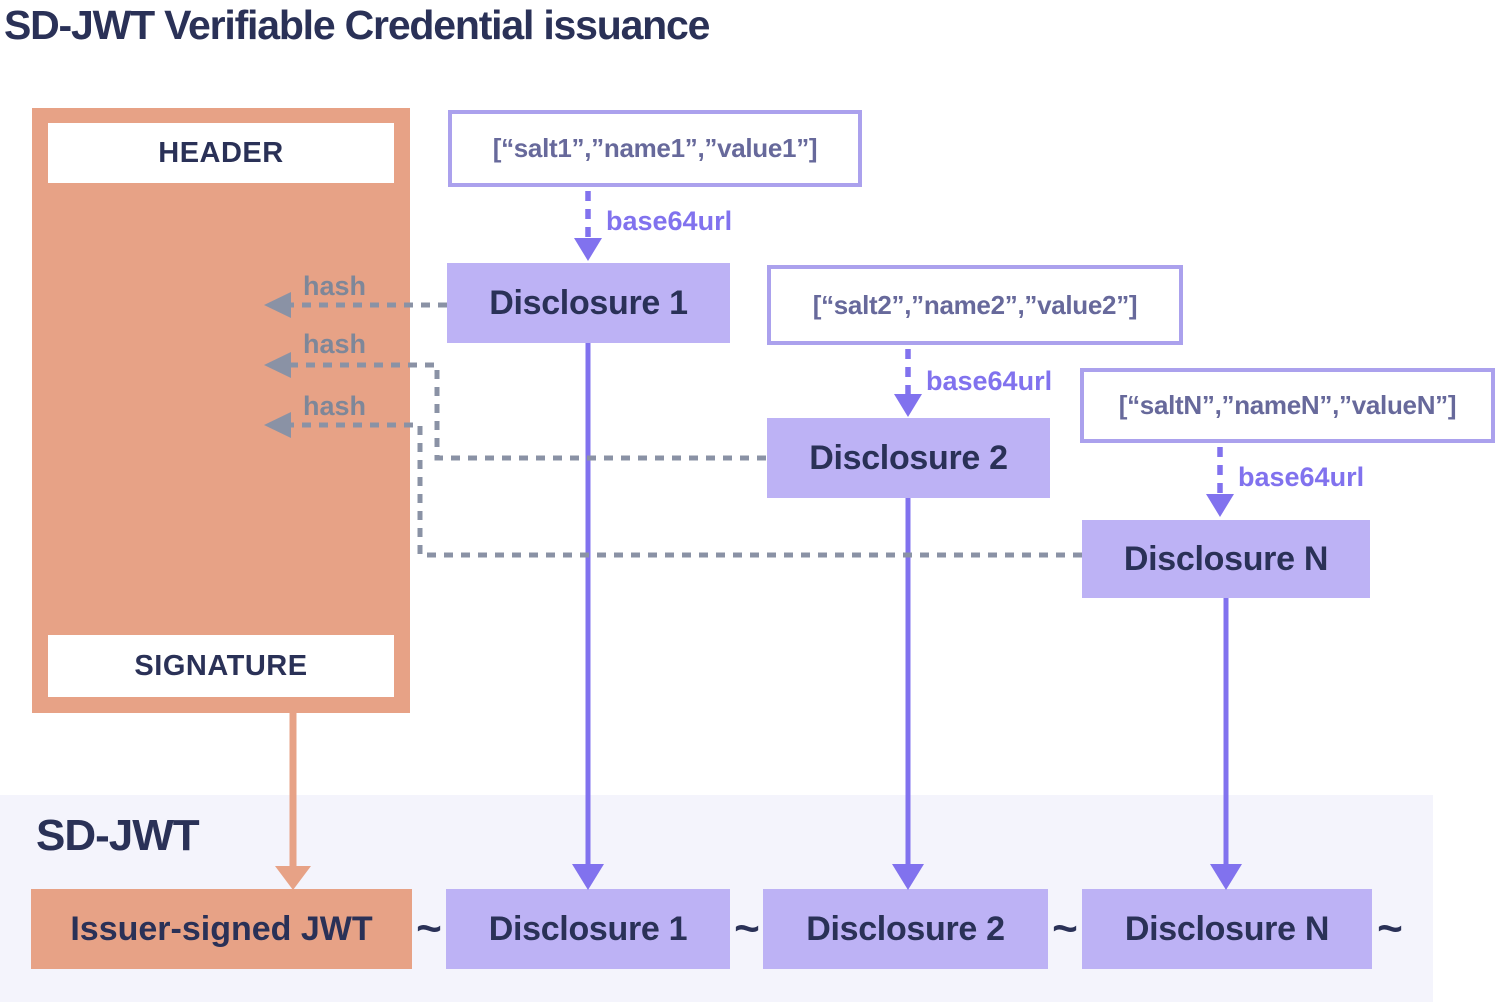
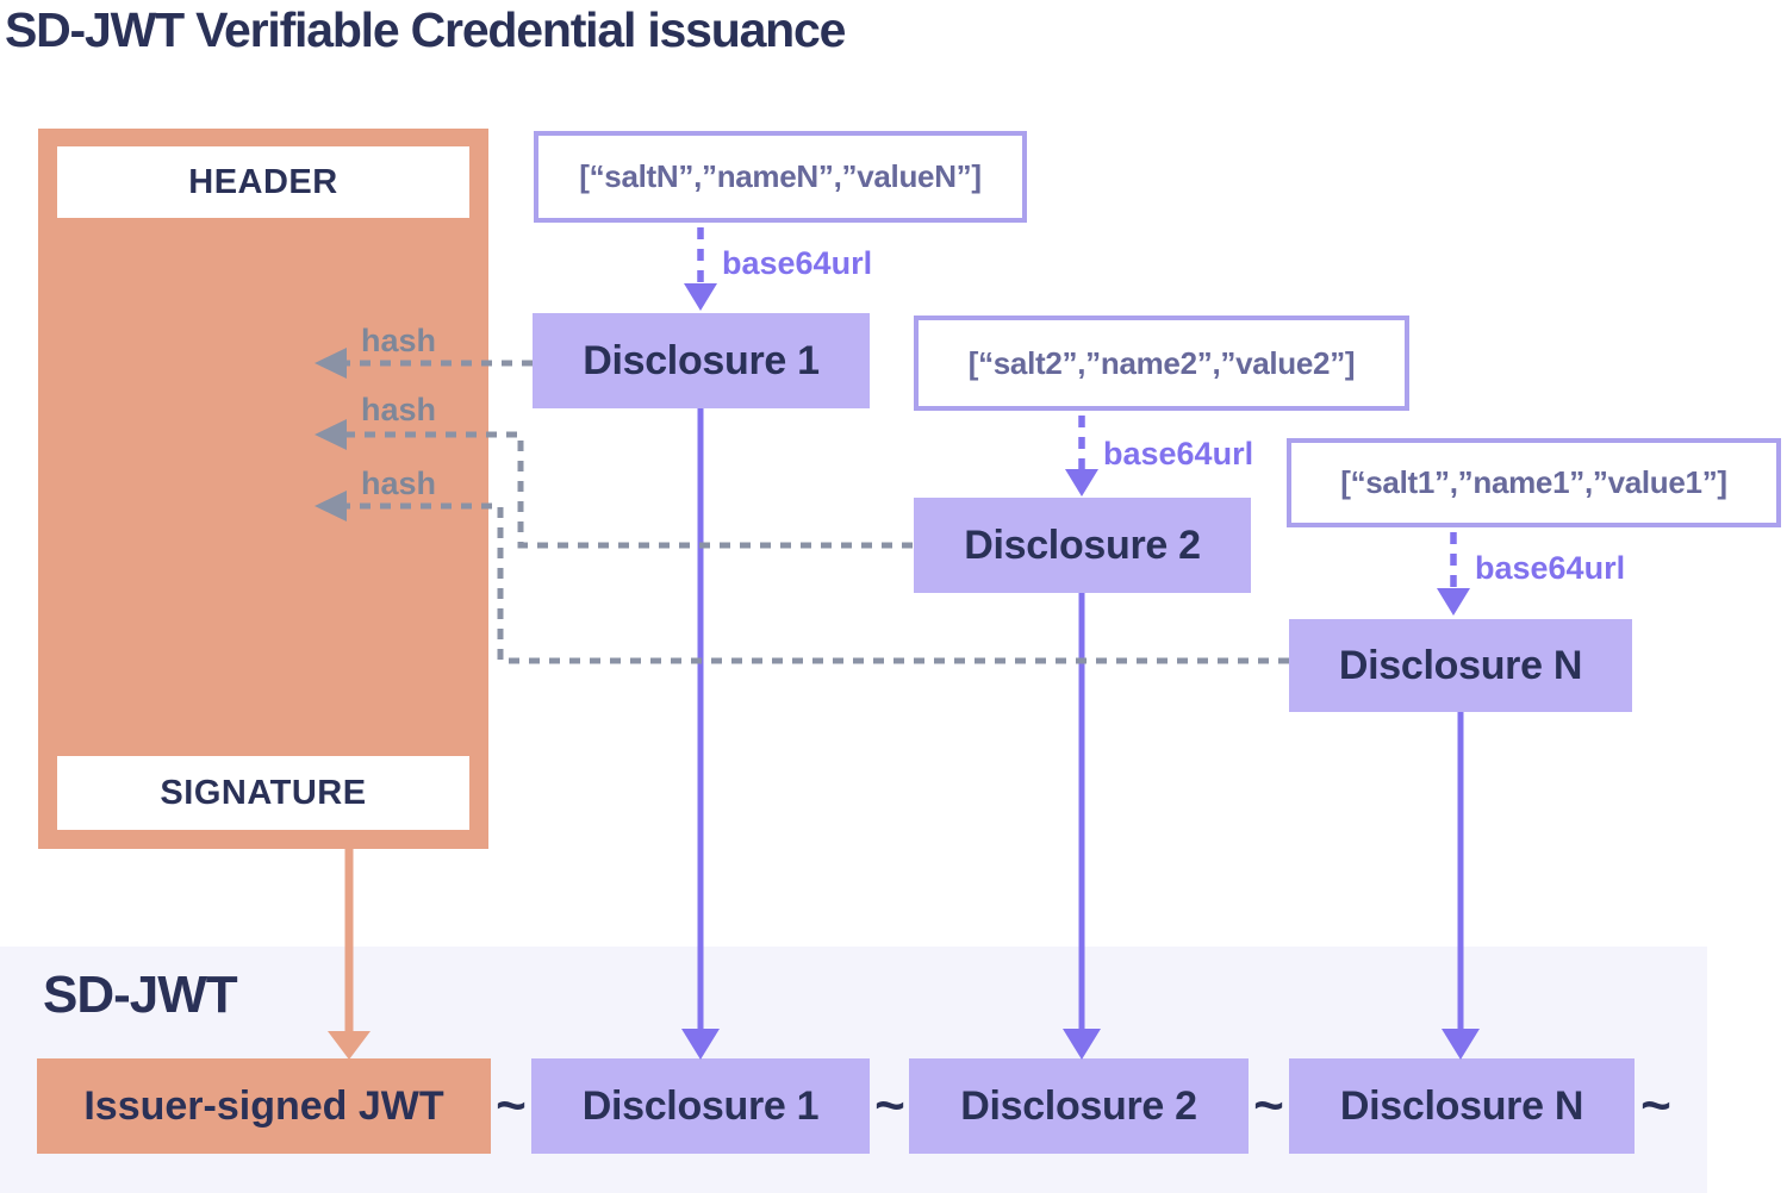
  SD-JWT Verifiable Credential issuance
  HEADER
  SIGNATURE
- [“salt1”,”name1”,”value1”]
+ [“saltN”,”nameN”,”valueN”]
  [“salt2”,”name2”,”value2”]
- [“saltN”,”nameN”,”valueN”]
+ [“salt1”,”name1”,”value1”]
  Disclosure 1
  Disclosure 2
  Disclosure N
  hash
  hash
  hash
  base64url
  base64url
  base64url
  SD-JWT
  Issuer-signed JWT
  ~
  Disclosure 1
  ~
  Disclosure 2
  ~
  Disclosure N
  ~
